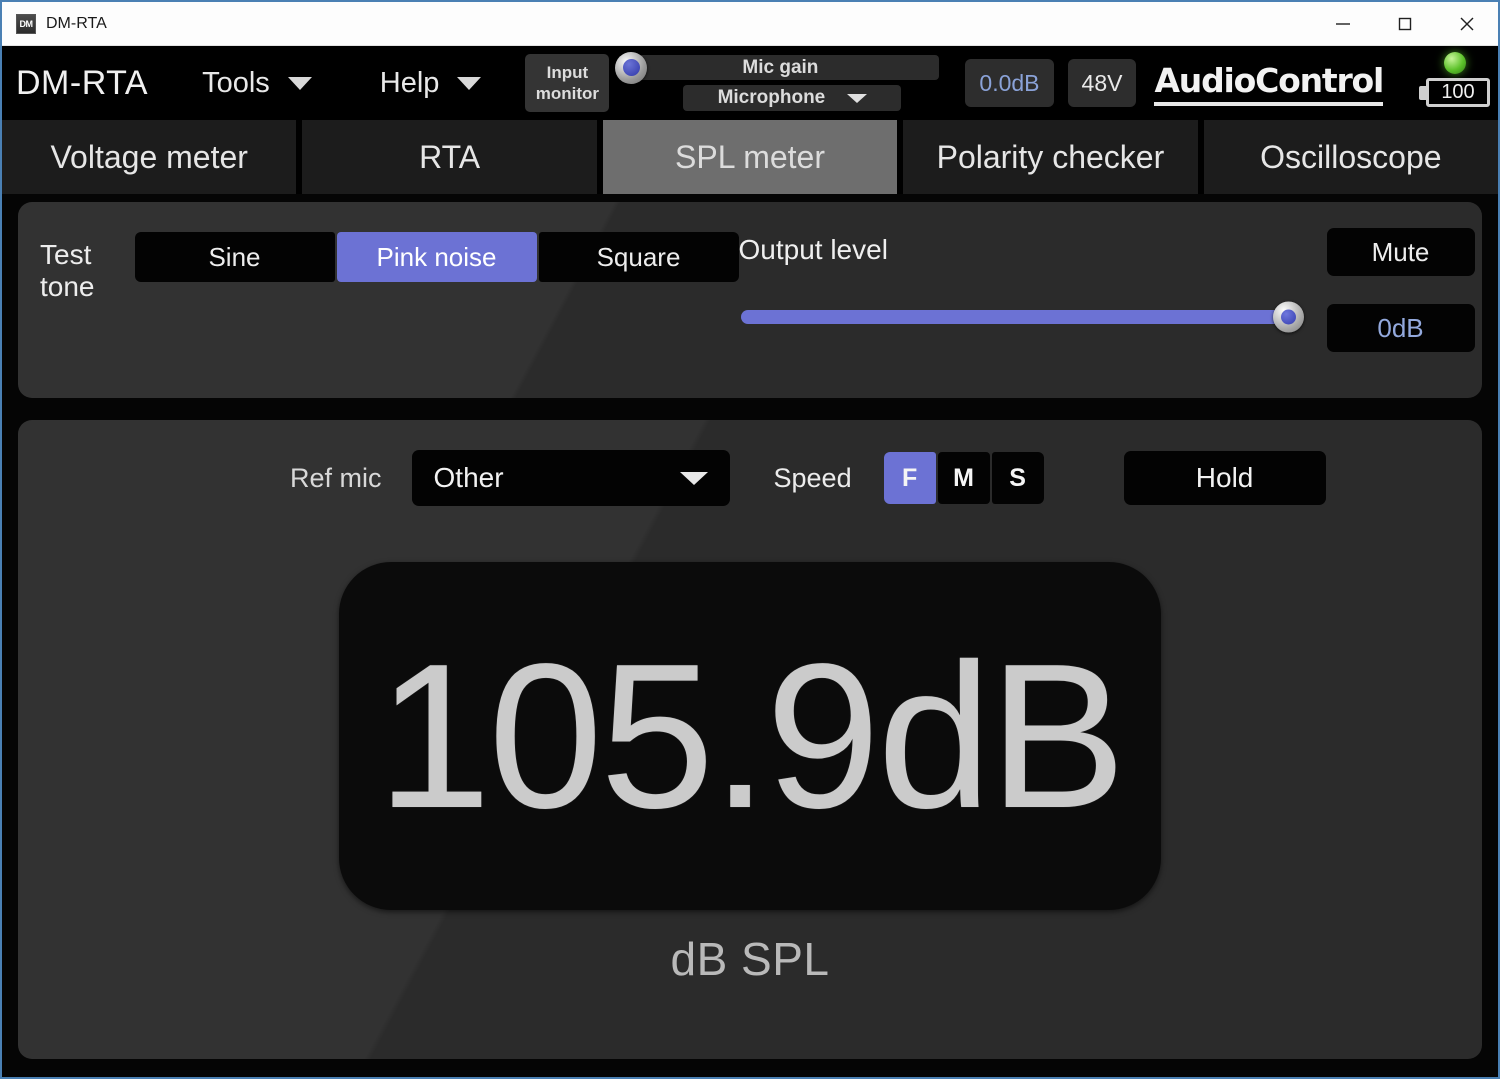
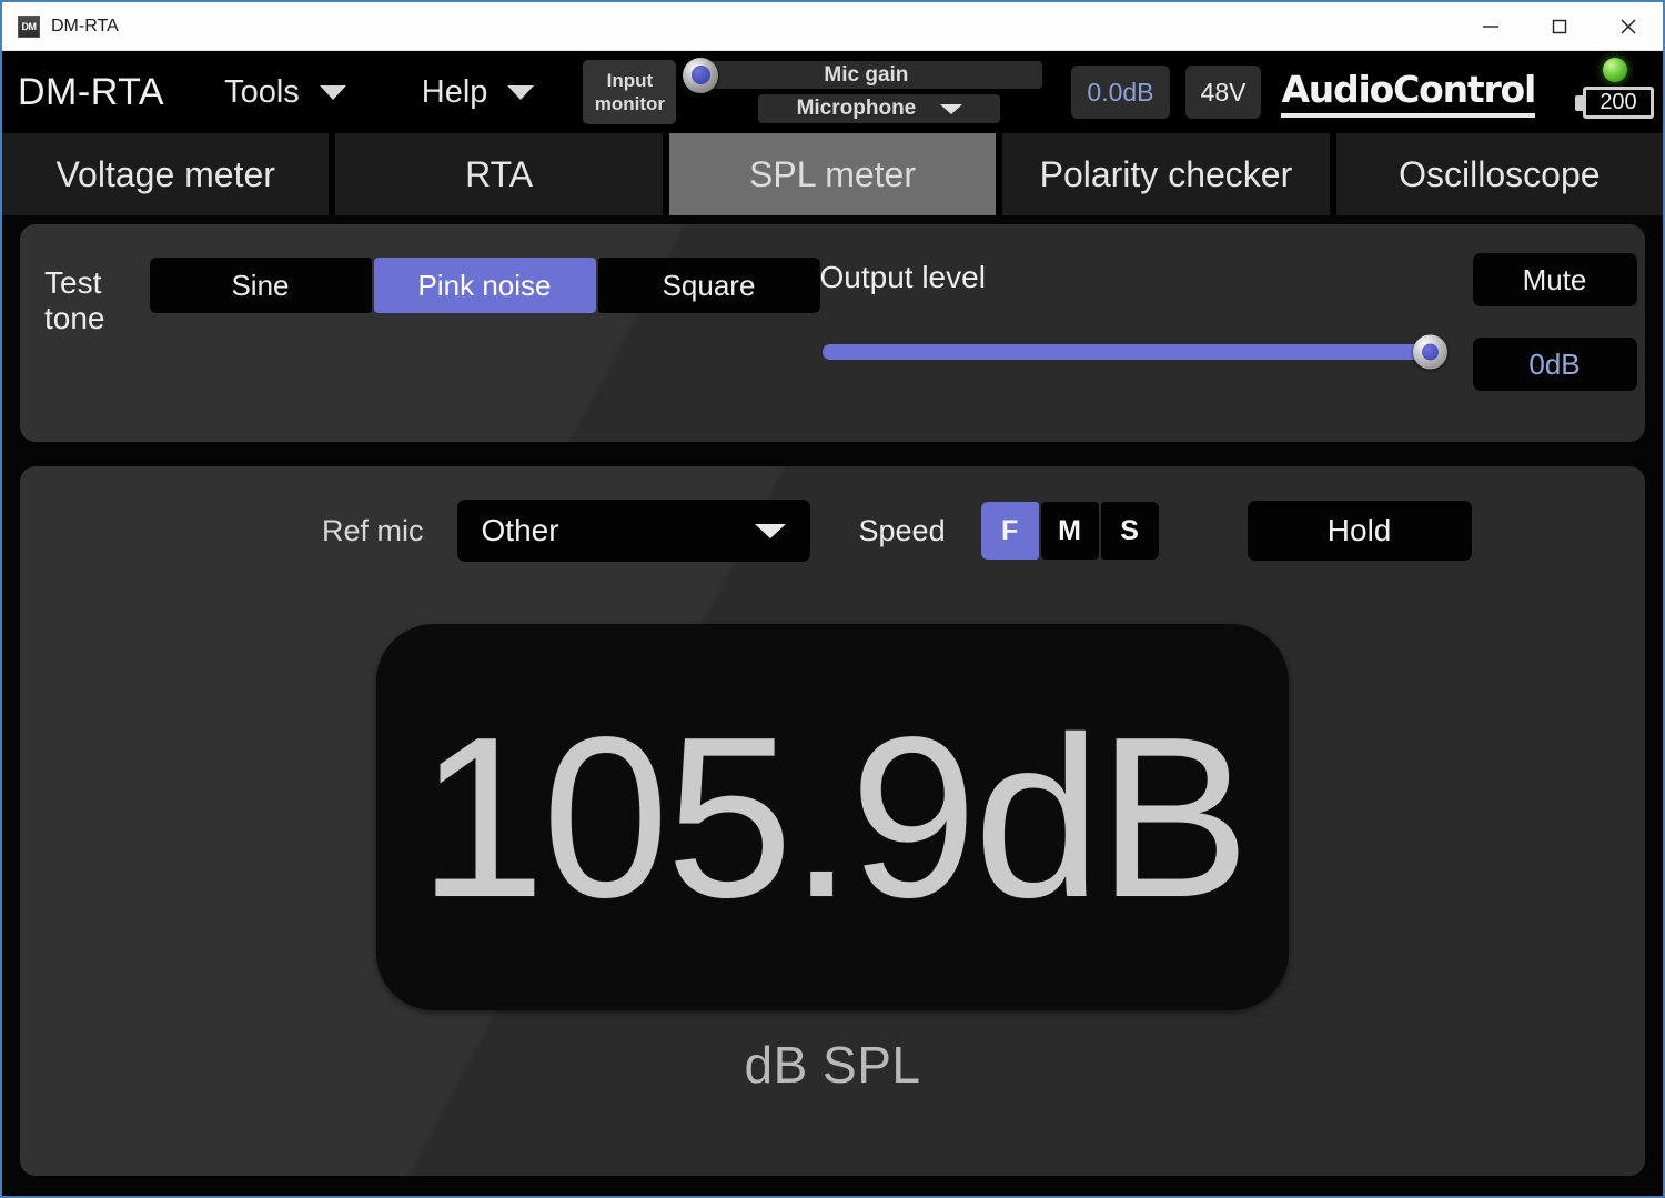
  DM
  DM-RTA
  DM-RTA
  Tools
  Help
  Input
  monitor
  Mic gain
  Microphone
  0.0dB
  48V
  AudioControl
- 100
+ 200
  Voltage meter
  RTA
  SPL meter
  Polarity checker
  Oscilloscope
  Test tone
  Sine
  Pink noise
  Square
  Output level
  Mute
  0dB
  Ref mic
  Other
  Speed
  F
  M
  S
  Hold
  105.9dB
  dB SPL
